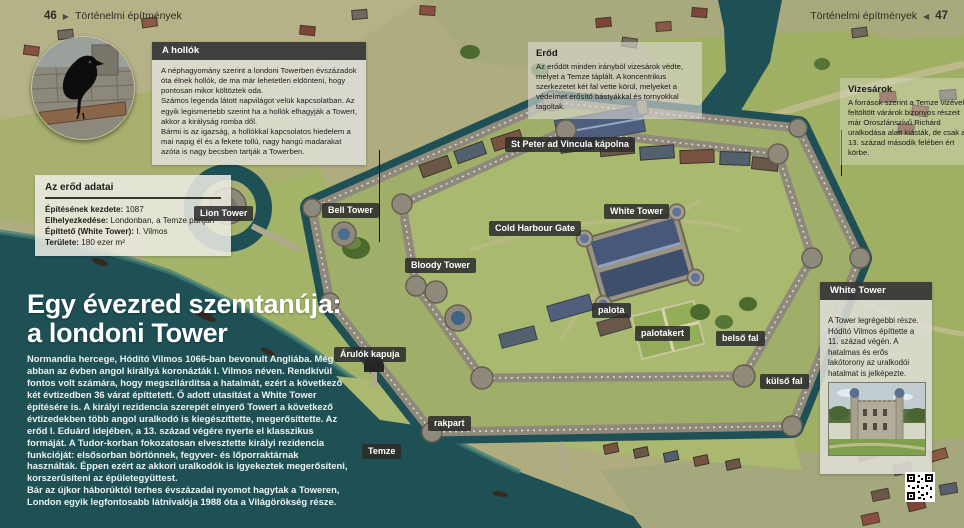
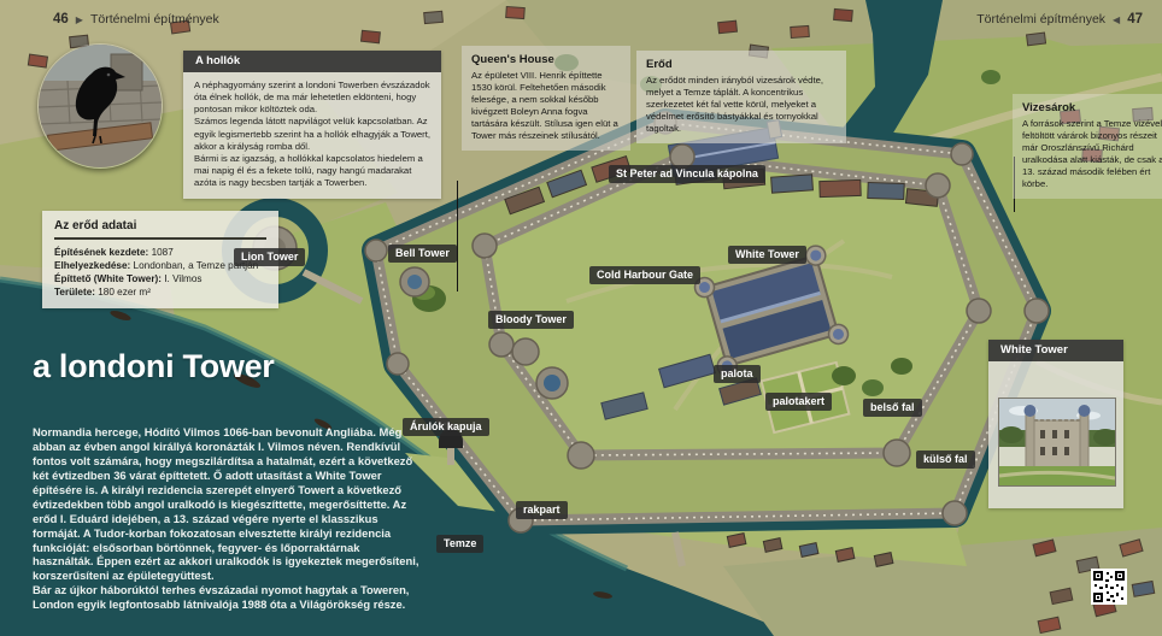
  46
  ▶
  Történelmi építmények
  Történelmi építmények
  ◀
  47
  A hollók
  A néphagyomány szerint a londoni Towerben évszázadok óta élnek hollók, de ma már lehetetlen eldönteni, hogy pontosan mikor költöztek oda.
  Számos legenda látott napvilágot velük kapcsolatban. Az egyik legismertebb szerint ha a hollók elhagyják a Towert, akkor a királyság romba dől.
  Bármi is az igazság, a hollókkal kapcsolatos hiedelem a mai napig él és a fekete tollú, nagy hangú madarakat azóta is nagy becsben tartják a Towerben.
  Az erőd adatai
  Építésének kezdete: 1087
  Elhelyezkedése: Londonban, a Temze partján
  Építtető (White Tower): I. Vilmos
  Területe: 180 ezer m²
+ Queen's House
+ Az épületet VIII. Henrik építtette 1530 körül. Feltehetően második felesége, a nem sokkal később kivégzett Boleyn Anna fogva tartására készült. Stílusa igen elüt a Tower más részeinek stílusától.
  Erőd
  Az erődöt minden irányból vizesárok védte, melyet a Temze táplált. A koncentrikus szerkezetet két fal vette körül, melyeket a védelmet erősítő bástyákkal és tornyokkal tagoltak.
  Vizesárok
  A források szerint a Temze vizével feltöltött várárok bizonyos részeit már Oroszlánszívű Richárd uralkodása alatt kiásták, de csak a 13. század második felében ért körbe.
  White Tower
- A Tower legrégebbi része. Hódító Vilmos építtette a 11. század végén. A hatalmas és erős lakótorony az uralkodói hatalmat is jelképezte.
- Egy évezred szemtanúja:
  a londoni Tower
  Normandia hercege, Hódító Vilmos 1066-ban bevonult Angliába. Még abban az évben angol királlyá koronázták I. Vilmos néven. Rendkívül fontos volt számára, hogy megszilárdítsa a hatalmát, ezért a következő két évtizedben 36 várat építtetett. Ő adott utasítást a White Tower építésére is. A királyi rezidencia szerepét elnyerő Towert a következő évtizedekben több angol uralkodó is kiegészíttette, megerősíttette. Az erőd I. Eduárd idejében, a 13. század végére nyerte el klasszikus formáját. A Tudor-korban fokozatosan elvesztette királyi rezidencia funkcióját: elsősorban börtönnek, fegyver- és lőporraktárnak használták. Éppen ezért az akkori uralkodók is igyekeztek megerősíteni, korszerűsíteni az épületegyüttest.
  Bár az újkor háborúktól terhes évszázadai nyomot hagytak a Toweren, London egyik legfontosabb látnivalója 1988 óta a Világörökség része.
  St Peter ad Vincula kápolna
  Lion Tower
  Bell Tower
  White Tower
  Cold Harbour Gate
  Bloody Tower
  palota
  palotakert
  belső fal
  külső fal
  Árulók kapuja
  rakpart
  Temze
